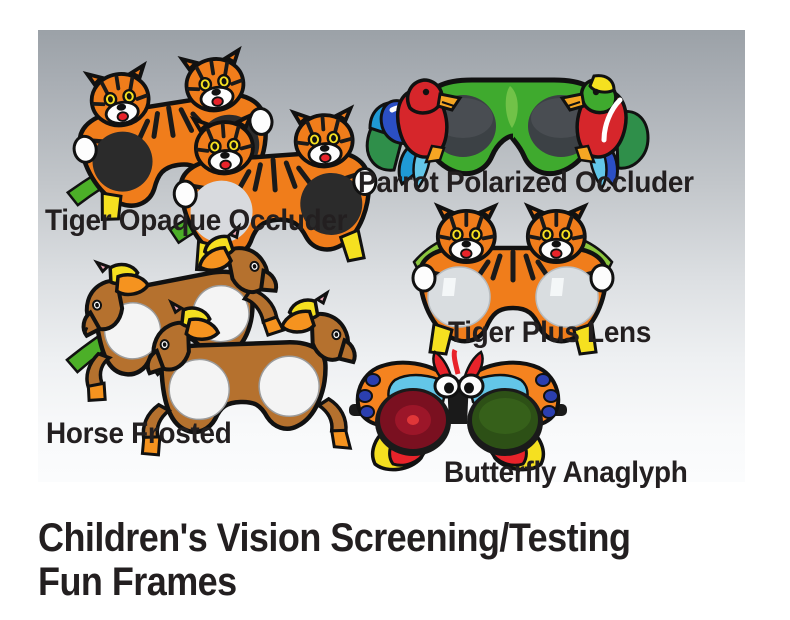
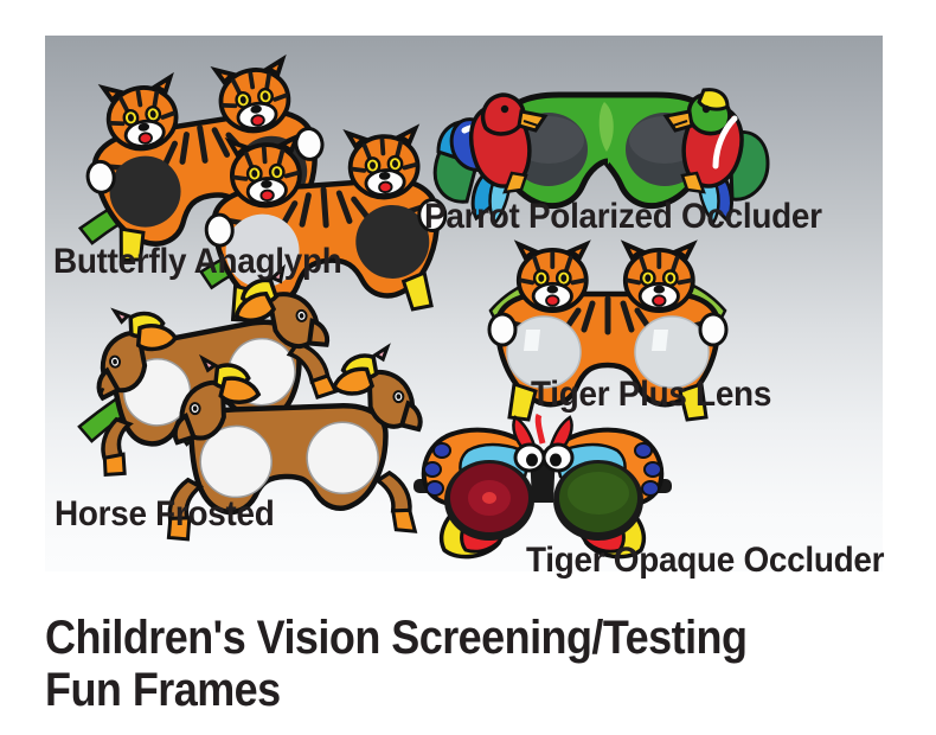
- Tiger Opaque Occluder
+ Butterfly Anaglyph
  Parrot Polarized Occluder
  Tiger Plus Lens
  Horse Frosted
- Butterfly Anaglyph
+ Tiger Opaque Occluder
  Children's Vision Screening/Testing
  Fun Frames
